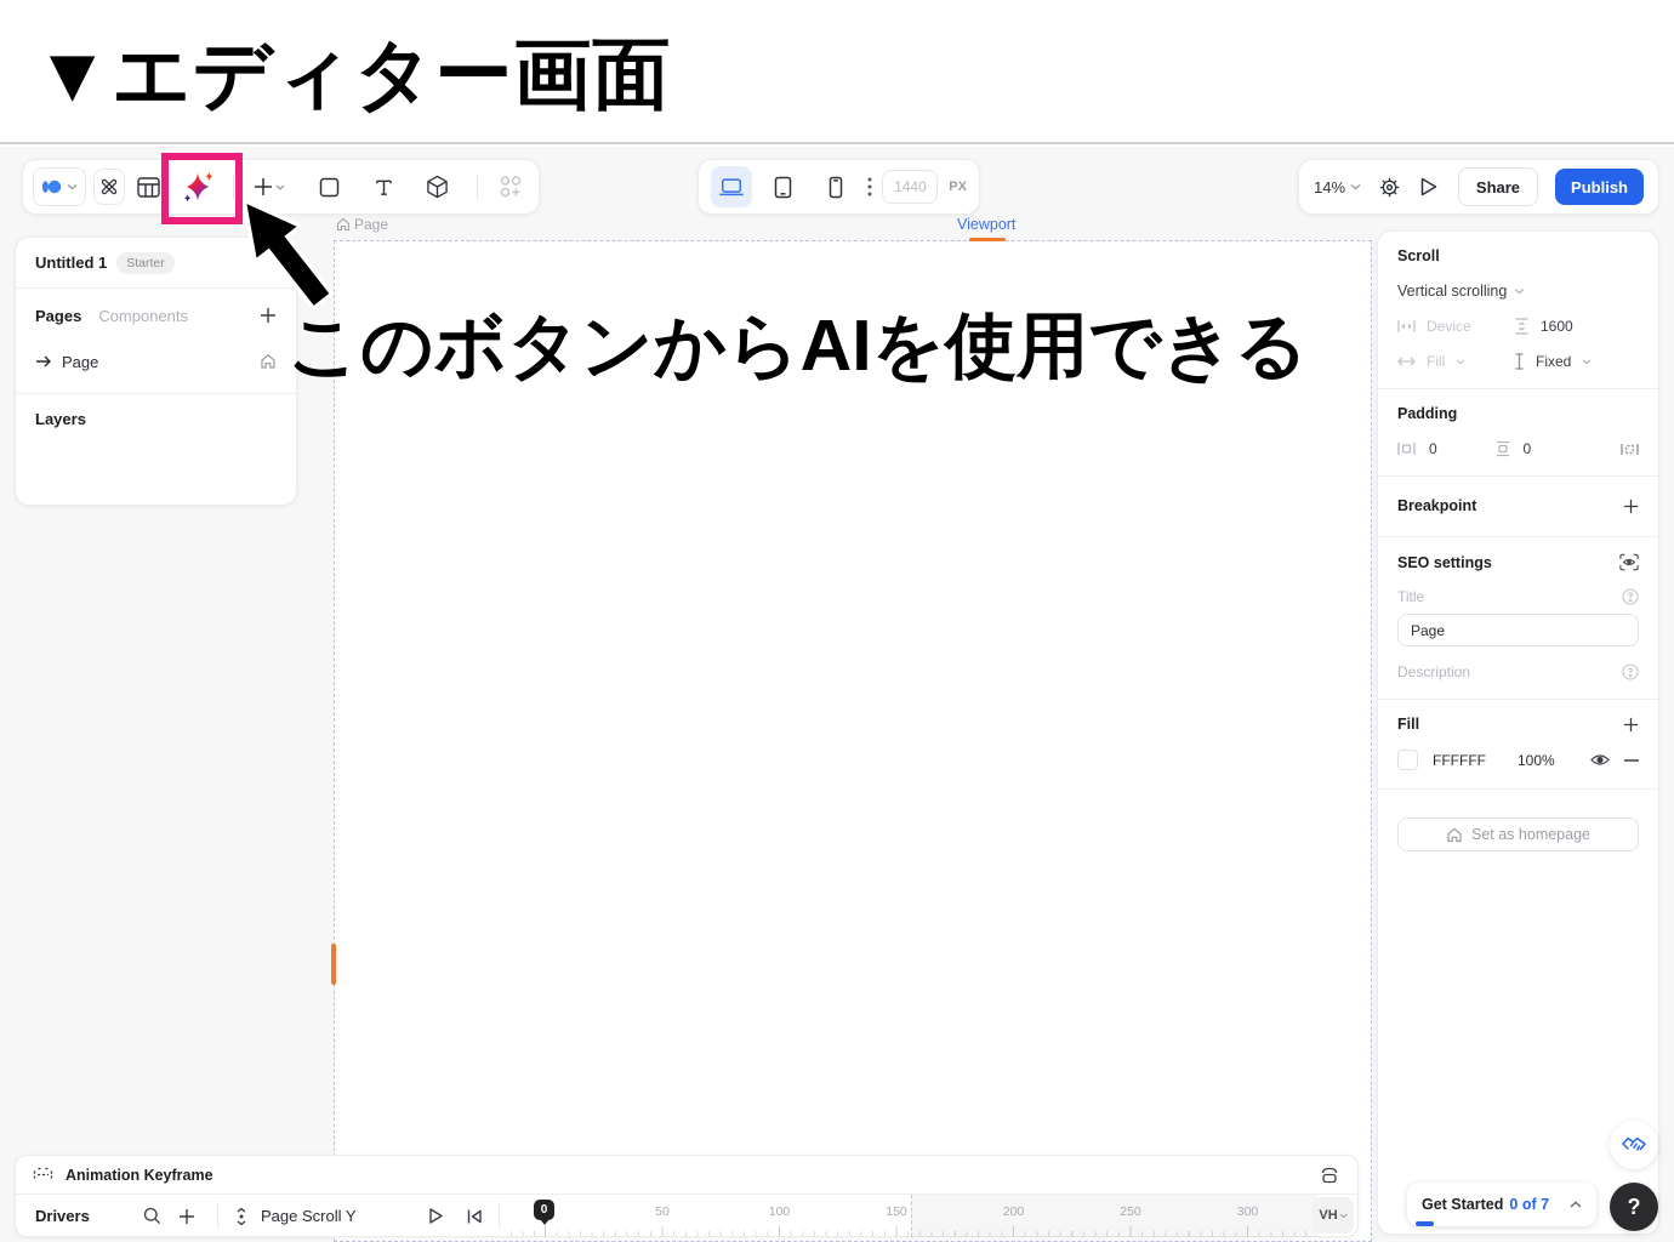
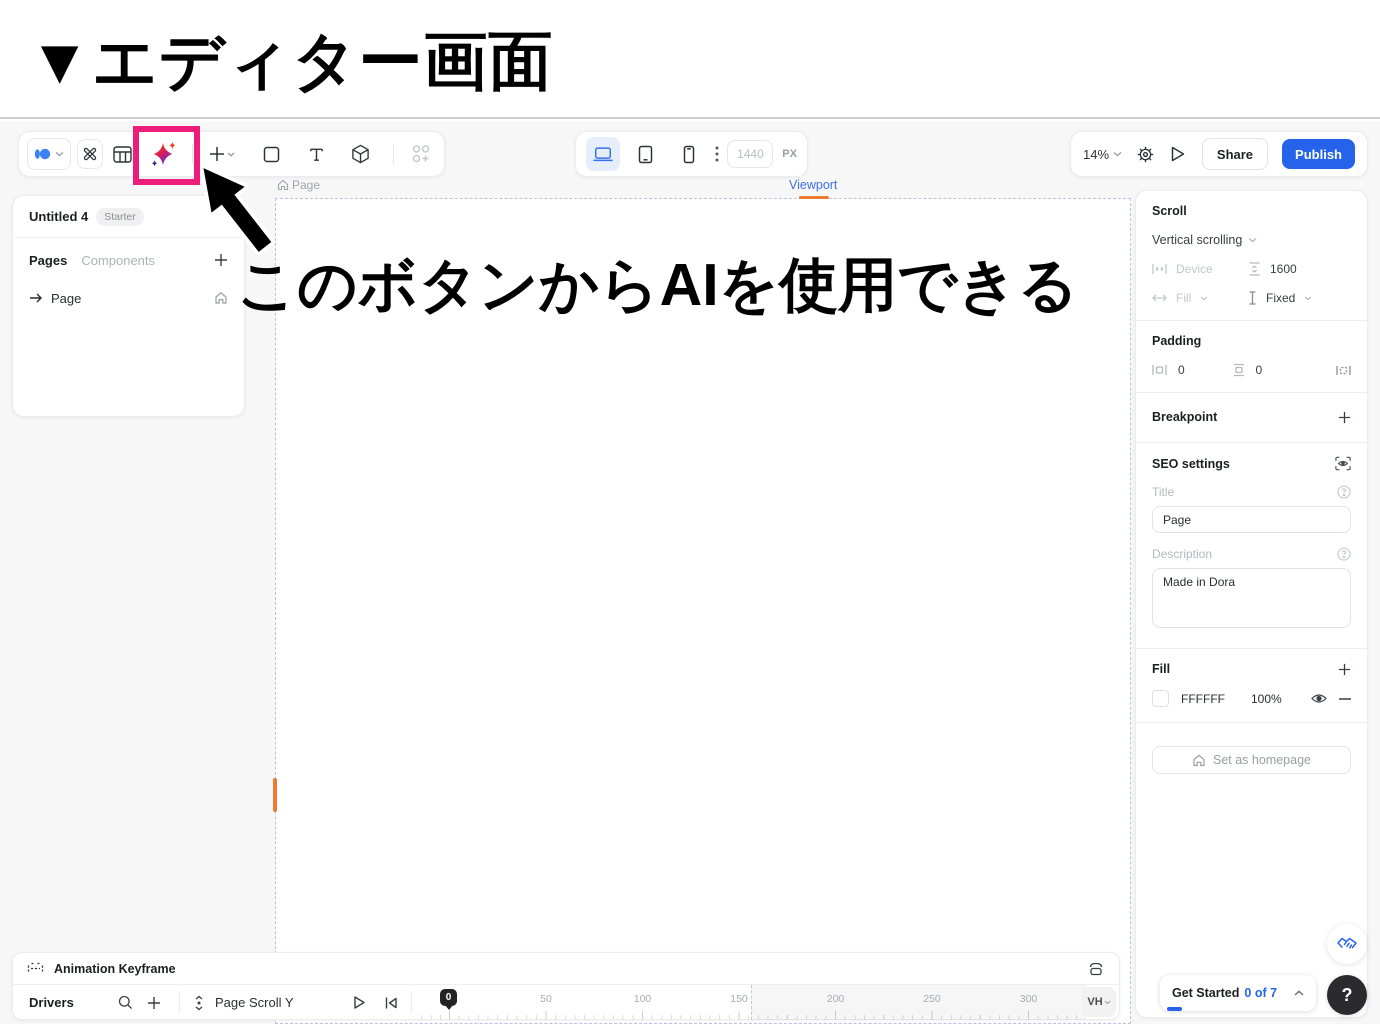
  ▼エディター画面
  Page
  Viewport
  1440
  PX
  14%
  Share
  Publish
- Untitled 1
+ Untitled 4
  Starter
  Pages
  Components
  Page
- Layers
  Scroll
  Vertical scrolling
  Device
  1600
  Fill
  Fixed
  Padding
  0
  0
  Breakpoint
  SEO settings
  Title
  Page
  Description
+ Made in Dora
  Fill
  FFFFFF
  100%
  Set as homepage
  Animation Keyframe
  Drivers
  Page Scroll Y
  50
  100
  150
  200
  250
  300
  0
  VH
  Get Started
  0 of 7
  ?
  このボタンからAIを使用できる
